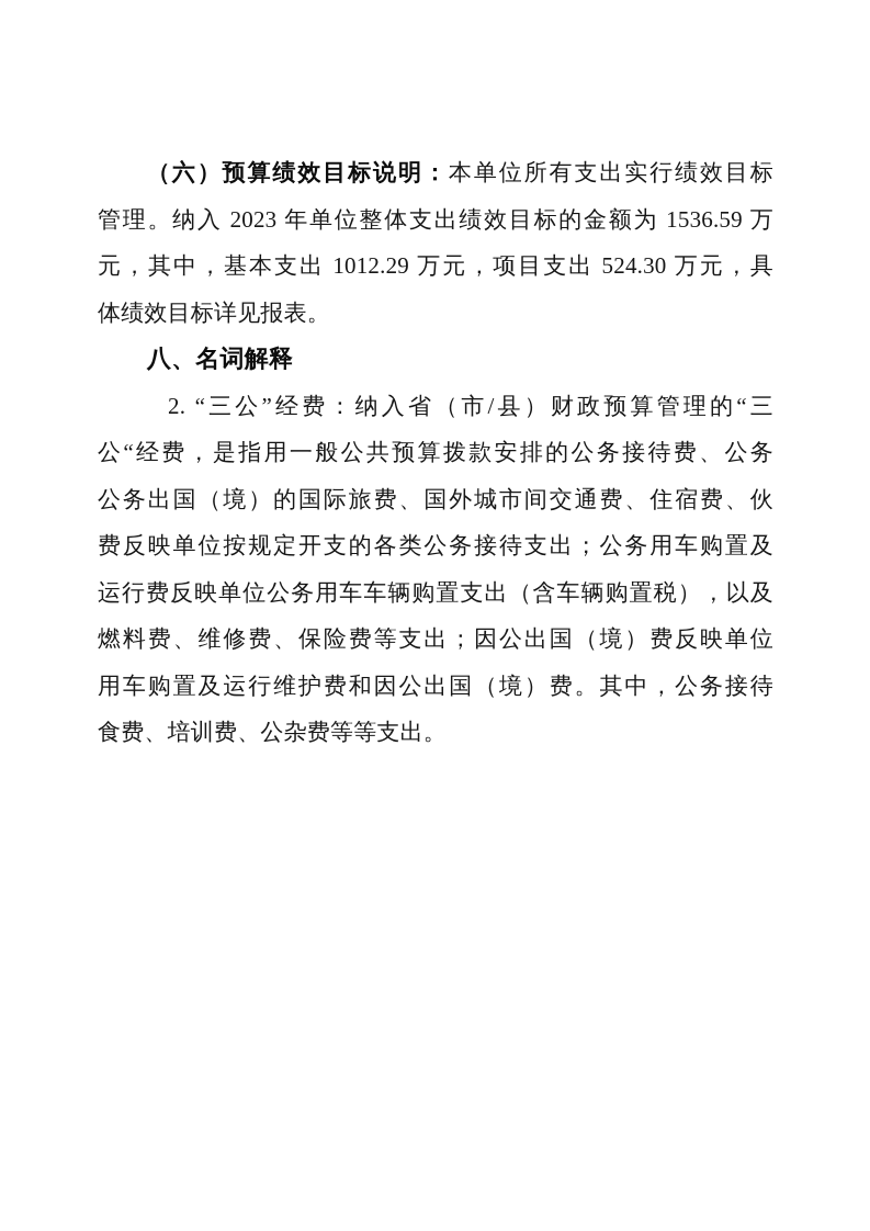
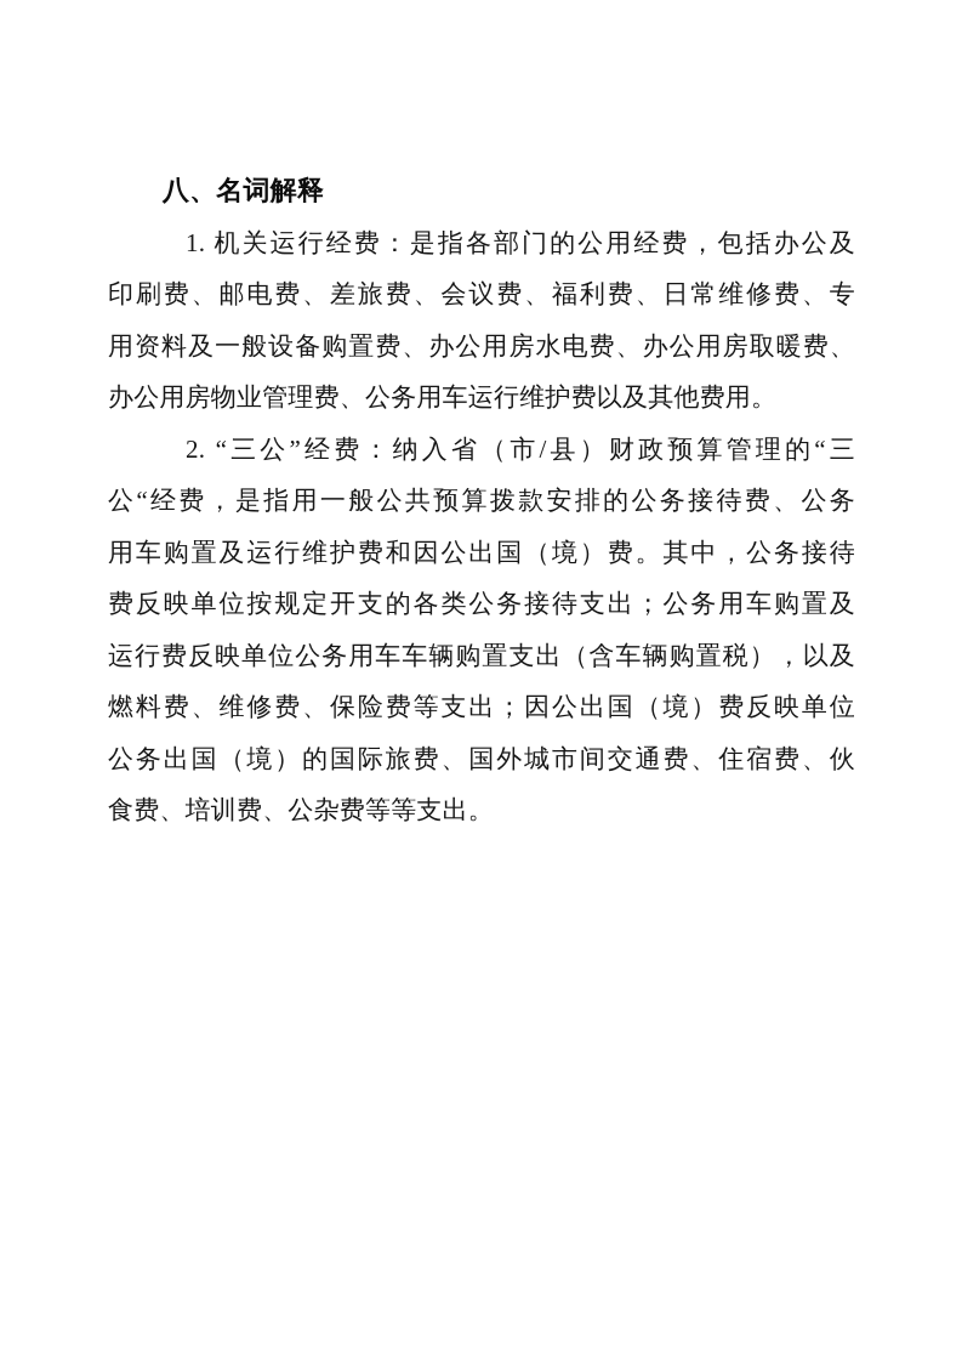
- （六）预算绩效目标说明：本单位所有支出实行绩效目标
- 管理。纳入 2023 年单位整体支出绩效目标的金额为 1536.59 万
- 元，其中，基本支出 1012.29 万元，项目支出 524.30 万元，具
- 体绩效目标详见报表。
  八、名词解释
+ 1. 机关运行经费：是指各部门的公用经费，包括办公及
+ 印刷费、邮电费、差旅费、会议费、福利费、日常维修费、专
+ 用资料及一般设备购置费、办公用房水电费、办公用房取暖费、
+ 办公用房物业管理费、公务用车运行维护费以及其他费用。
  2. “三公”经费：纳入省（市/县）财政预算管理的“三
  公“经费，是指用一般公共预算拨款安排的公务接待费、公务
- 公务出国（境）的国际旅费、国外城市间交通费、住宿费、伙
+ 用车购置及运行维护费和因公出国（境）费。其中，公务接待
  费反映单位按规定开支的各类公务接待支出；公务用车购置及
  运行费反映单位公务用车车辆购置支出（含车辆购置税），以及
  燃料费、维修费、保险费等支出；因公出国（境）费反映单位
- 用车购置及运行维护费和因公出国（境）费。其中，公务接待
+ 公务出国（境）的国际旅费、国外城市间交通费、住宿费、伙
  食费、培训费、公杂费等等支出。
